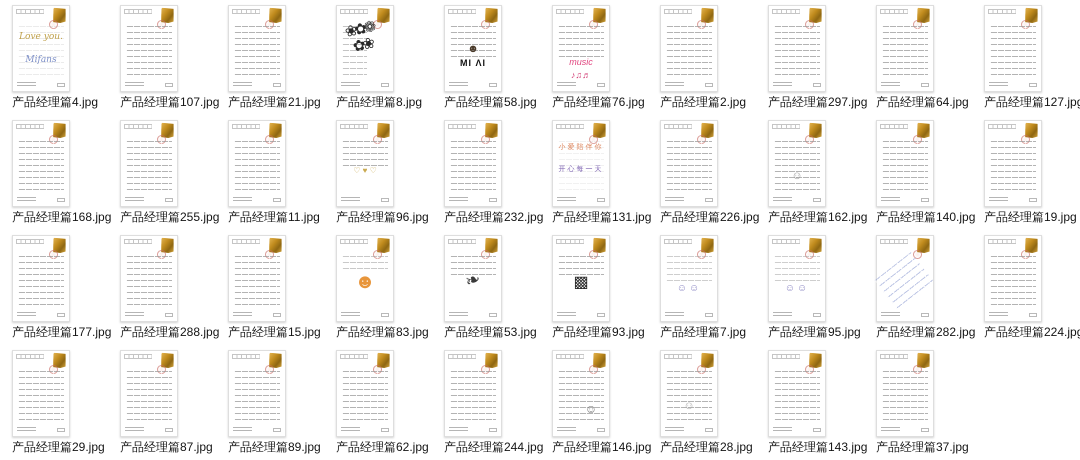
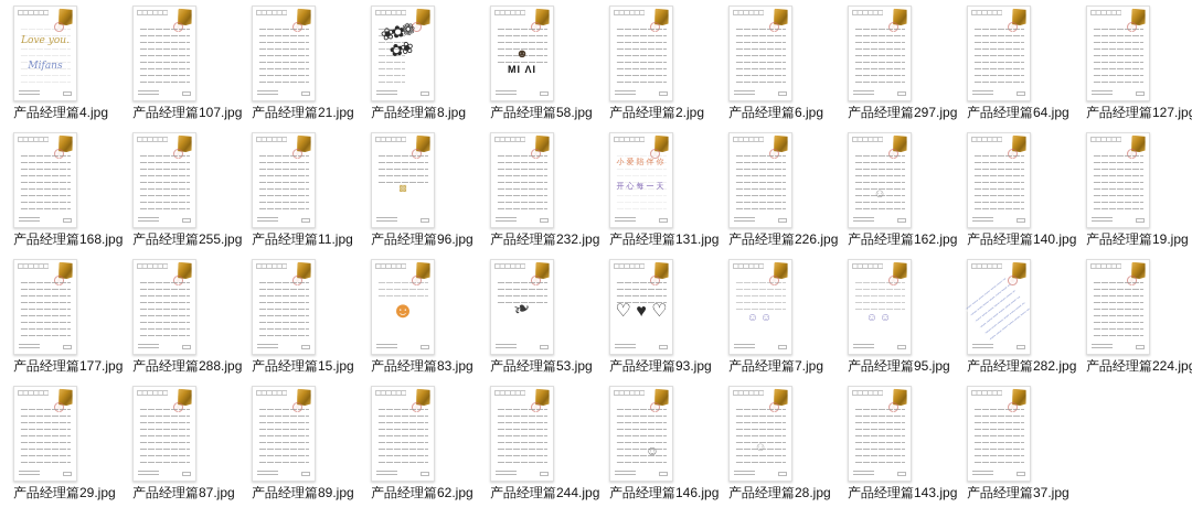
  Love you.
  Mifans
  产品经理篇4.jpg
  产品经理篇107.jp
  产品经理篇21.jpg
  产品经理篇8.jpg
  ☻
  MI ΛI
  产品经理篇58.jpg
- music
- ♪♫♬
- 产品经理篇76.jpg
  产品经理篇2.jpg
+ 产品经理篇6.jpg
  产品经理篇297.jp
  产品经理篇64.jpg
  产品经理篇127.jp
  产品经理篇168.jp
  产品经理篇255.jp
  产品经理篇11.jpg
- ♡ ♥ ♡
+ ▩
  产品经理篇96.jpg
  产品经理篇232.jp
  产品经理篇131.jp
  产品经理篇226.jp
  ☺
  产品经理篇162.jp
  产品经理篇140.jp
  产品经理篇19.jpg
  产品经理篇177.jp
  产品经理篇288.jp
  产品经理篇15.jpg
  ☻
  产品经理篇83.jpg
  产品经理篇53.jpg
- ▩
+ ♡ ♥ ♡
  产品经理篇93.jpg
  ☺☺
  产品经理篇7.jpg
  ☺☺
  产品经理篇95.jpg
  产品经理篇282.jp
  产品经理篇224.jp
  产品经理篇29.jpg
  产品经理篇87.jpg
  产品经理篇89.jpg
  产品经理篇62.jpg
  产品经理篇244.jp
  ☺
  产品经理篇146.jp
  ☺
  产品经理篇28.jpg
  产品经理篇143.jp
  产品经理篇37.jpg
